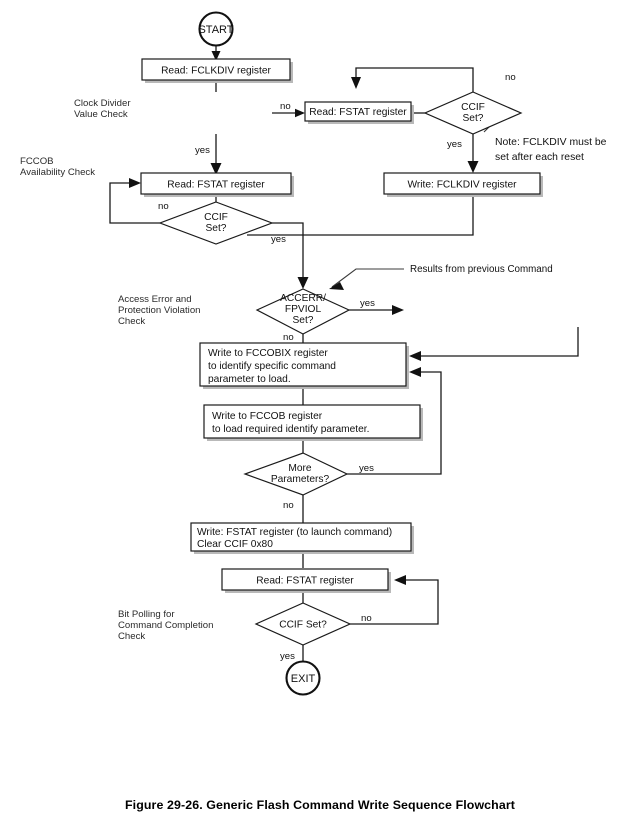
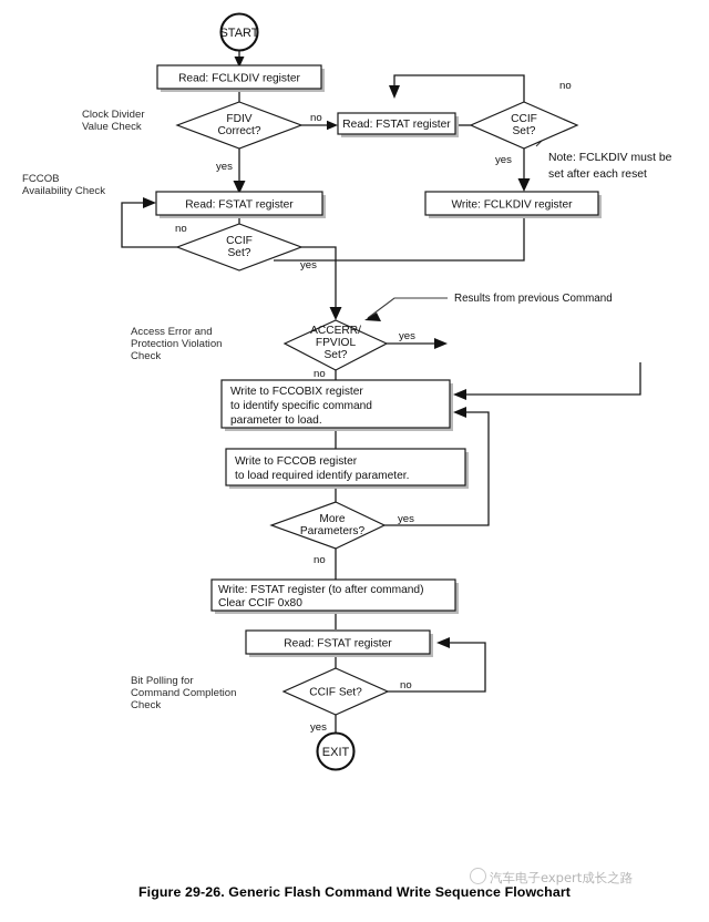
  START
  Read: FCLKDIV register
+ FDIV
+ Correct?
  Read: FSTAT register
  CCIF
  Set?
  Write: FCLKDIV register
  Read: FSTAT register
  CCIF
  Set?
  ACCERR/
  FPVIOL
  Set?
  Write to FCCOBIX register
  to identify specific command
  parameter to load.
  Write to FCCOB register
  to load required identify parameter.
  More
  Parameters?
- Write: FSTAT register (to launch command)
+ Write: FSTAT register (to after command)
  Clear CCIF 0x80
  Read: FSTAT register
  CCIF Set?
  EXIT
  no
  yes
  no
  yes
  no
  yes
  yes
  no
  yes
  no
  no
  yes
  Clock Divider
  Value Check
  FCCOB
  Availability Check
  Access Error and
  Protection Violation
  Check
  Bit Polling for
  Command Completion
  Check
  Note: FCLKDIV must be
  set after each reset
  Results from previous Command
+ 汽车电子expert成长之路
  Figure 29-26. Generic Flash Command Write Sequence Flowchart
